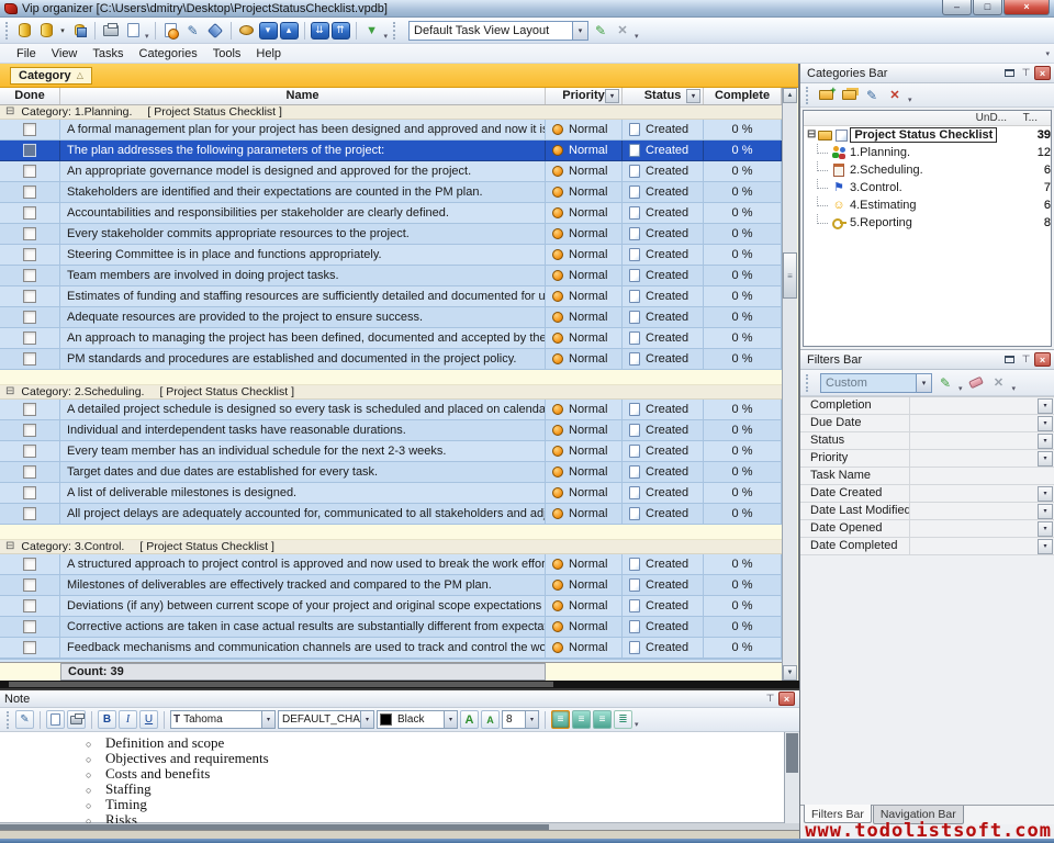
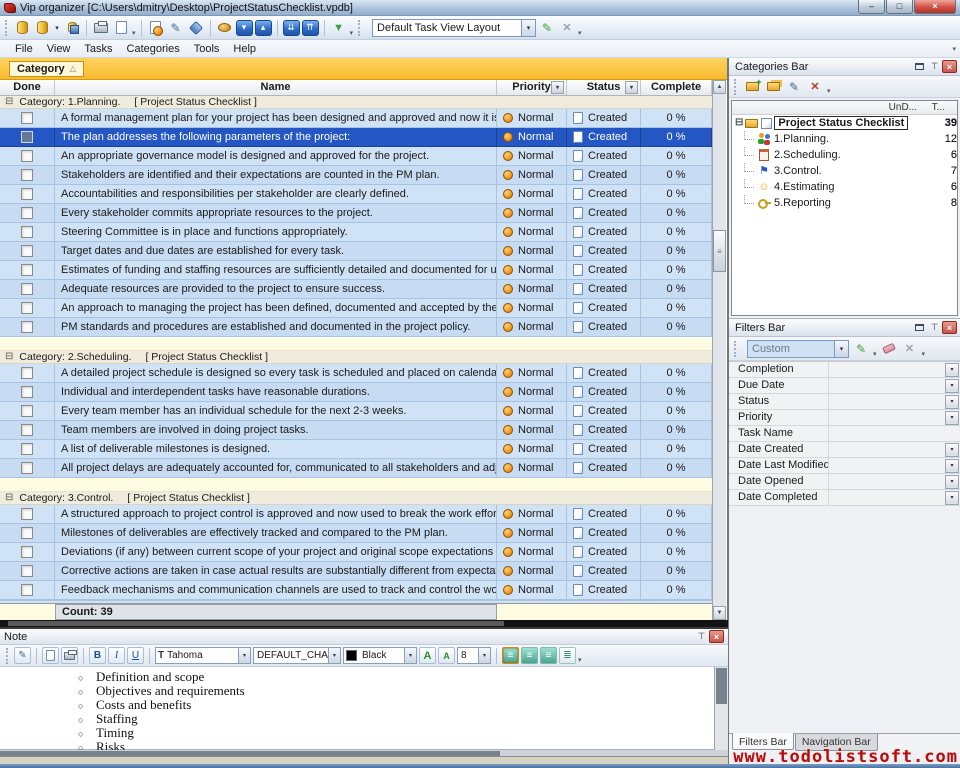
  Vip organizer [C:\Users\dmitry\Desktop\ProjectStatusChecklist.vpdb]
  –
  □
  ×
  ✎
  ▾
  ▴
  ⇊
  ⇈
  ▼
  Default Task View Layout
  ✎
  ✕
  File
  View
  Tasks
  Categories
  Tools
  Help
  Category
  △
  Done
  Name
  Priority
  Status
  Complete
  ⊟
  Category: 1.Planning.
  [ Project Status Checklist ]
  A formal management plan for your project has been designed and approved and now it is
  Normal
  Created
  0 %
  The plan addresses the following parameters of the project:
  Normal
  Created
  0 %
  An appropriate governance model is designed and approved for the project.
  Normal
  Created
  0 %
  Stakeholders are identified and their expectations are counted in the PM plan.
  Normal
  Created
  0 %
  Accountabilities and responsibilities per stakeholder are clearly defined.
  Normal
  Created
  0 %
  Every stakeholder commits appropriate resources to the project.
  Normal
  Created
  0 %
  Steering Committee is in place and functions appropriately.
  Normal
  Created
  0 %
- Team members are involved in doing project tasks.
+ Target dates and due dates are established for every task.
  Normal
  Created
  0 %
  Estimates of funding and staffing resources are sufficiently detailed and documented for u
  Normal
  Created
  0 %
  Adequate resources are provided to the project to ensure success.
  Normal
  Created
  0 %
  An approach to managing the project has been defined, documented and accepted by the
  Normal
  Created
  0 %
  PM standards and procedures are established and documented in the project policy.
  Normal
  Created
  0 %
  ⊟
  Category: 2.Scheduling.
  [ Project Status Checklist ]
  A detailed project schedule is designed so every task is scheduled and placed on calenda
  Normal
  Created
  0 %
  Individual and interdependent tasks have reasonable durations.
  Normal
  Created
  0 %
  Every team member has an individual schedule for the next 2-3 weeks.
  Normal
  Created
  0 %
- Target dates and due dates are established for every task.
+ Team members are involved in doing project tasks.
  Normal
  Created
  0 %
  A list of deliverable milestones is designed.
  Normal
  Created
  0 %
  All project delays are adequately accounted for, communicated to all stakeholders and adj
  Normal
  Created
  0 %
  ⊟
  Category: 3.Control.
  [ Project Status Checklist ]
  A structured approach to project control is approved and now used to break the work effor
  Normal
  Created
  0 %
  Milestones of deliverables are effectively tracked and compared to the PM plan.
  Normal
  Created
  0 %
  Deviations (if any) between current scope of your project and original scope expectations
  Normal
  Created
  0 %
  Corrective actions are taken in case actual results are substantially different from expecta
  Normal
  Created
  0 %
  Feedback mechanisms and communication channels are used to track and control the wo
  Normal
  Created
  0 %
  Count: 39
  ≡
  Note
  ⊤
  ×
  ✎
  B
  I
  U
  T
  Tahoma
  DEFAULT_CHA
  Black
  A
  A
  8
  ≡
  ≡
  ≡
  ≣
  ○ Definition and scope
  ○ Objectives and requirements
  ○ Costs and benefits
  ○ Staffing
  ○ Timing
  ○ Risks
  Categories Bar
  ⊤
  ×
  ✎
  ✕
  UnD...
  T...
  ⊟
  Project Status Checklist
  39
  1.Planning.
  12
  2.Scheduling.
  6
  ⚑
  3.Control.
  7
  ☺
  4.Estimating
  6
  5.Reporting
  8
  Filters Bar
  ⊤
  ×
  Custom
  ✎
  ✕
  Completion
  Due Date
  Status
  Priority
  Task Name
  Date Created
  Date Last Modified
  Date Opened
  Date Completed
  Filters Bar
  Navigation Bar
  www.todolistsoft.com
